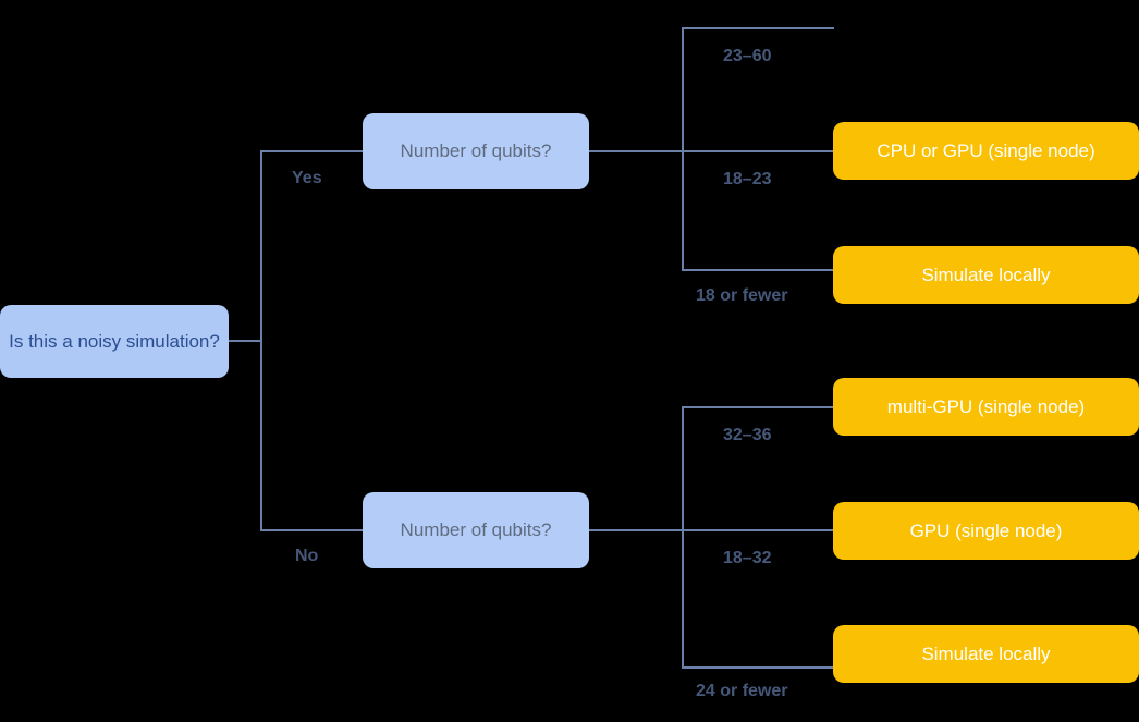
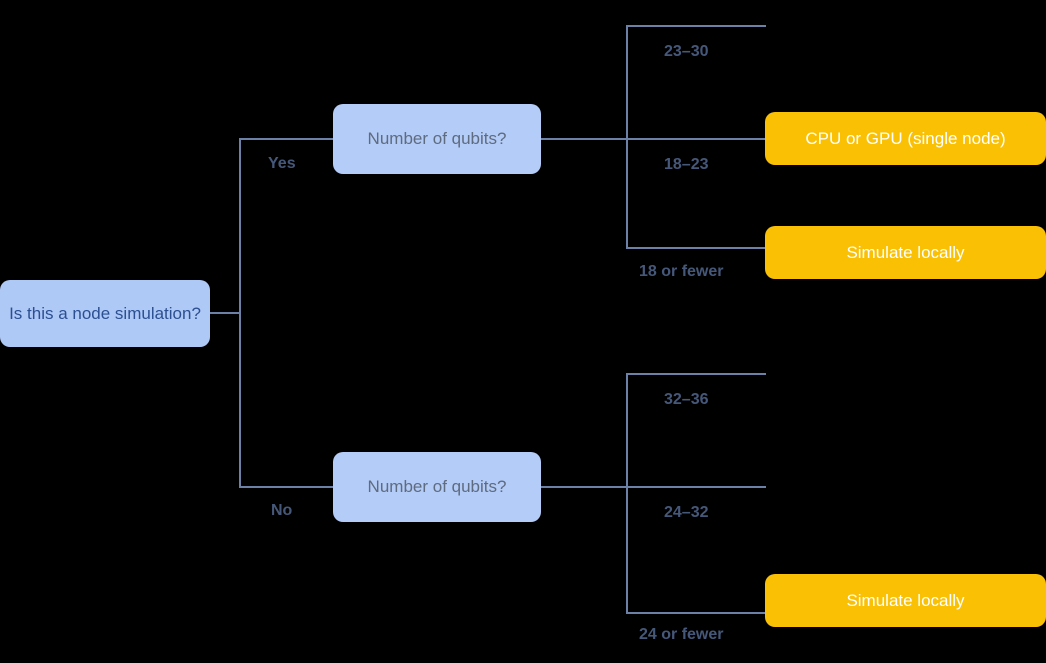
- Is this a noisy simulation?
+ Is this a node simulation?
  Yes
  No
  Number of qubits?
- 23–60
+ 23–30
  18–23
  18 or fewer
  CPU or GPU (single node)
  Simulate locally
  Number of qubits?
  32–36
- 18–32
+ 24–32
  24 or fewer
- multi-GPU (single node)
- GPU (single node)
  Simulate locally
